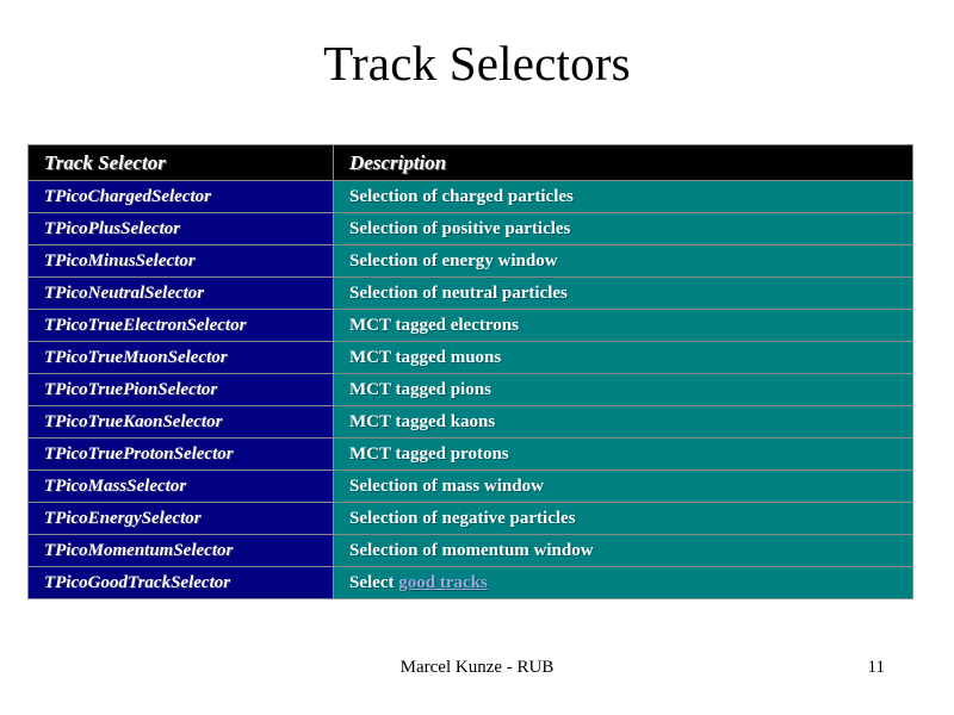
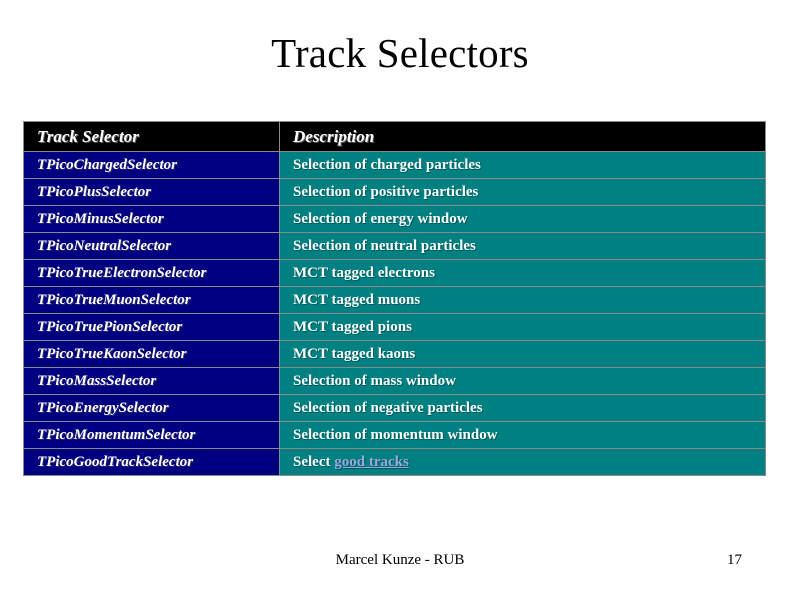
  Track Selectors
  Track Selector	Description
  TPicoChargedSelector	Selection of charged particles
  TPicoPlusSelector	Selection of positive particles
  TPicoMinusSelector	Selection of energy window
  TPicoNeutralSelector	Selection of neutral particles
  TPicoTrueElectronSelector	MCT tagged electrons
  TPicoTrueMuonSelector	MCT tagged muons
  TPicoTruePionSelector	MCT tagged pions
  TPicoTrueKaonSelector	MCT tagged kaons
- TPicoTrueProtonSelector	MCT tagged protons
  TPicoMassSelector	Selection of mass window
  TPicoEnergySelector	Selection of negative particles
  TPicoMomentumSelector	Selection of momentum window
  TPicoGoodTrackSelector	Select good tracks
  Marcel Kunze - RUB
- 11
+ 17
